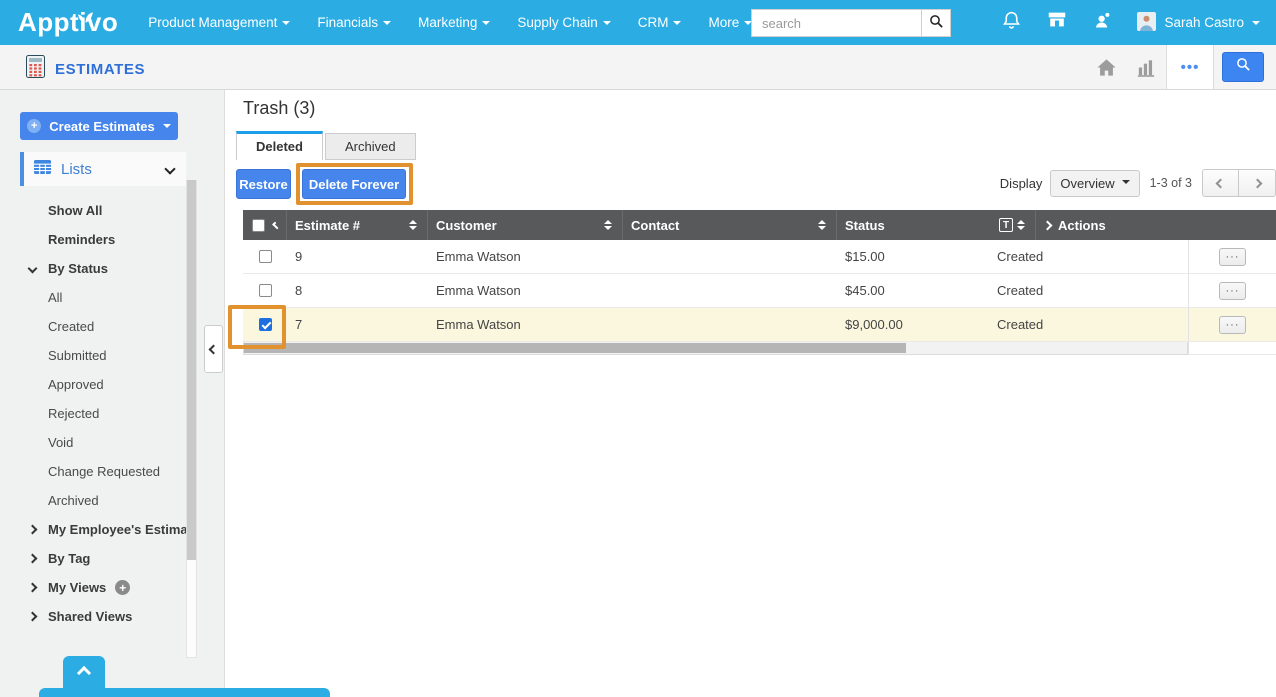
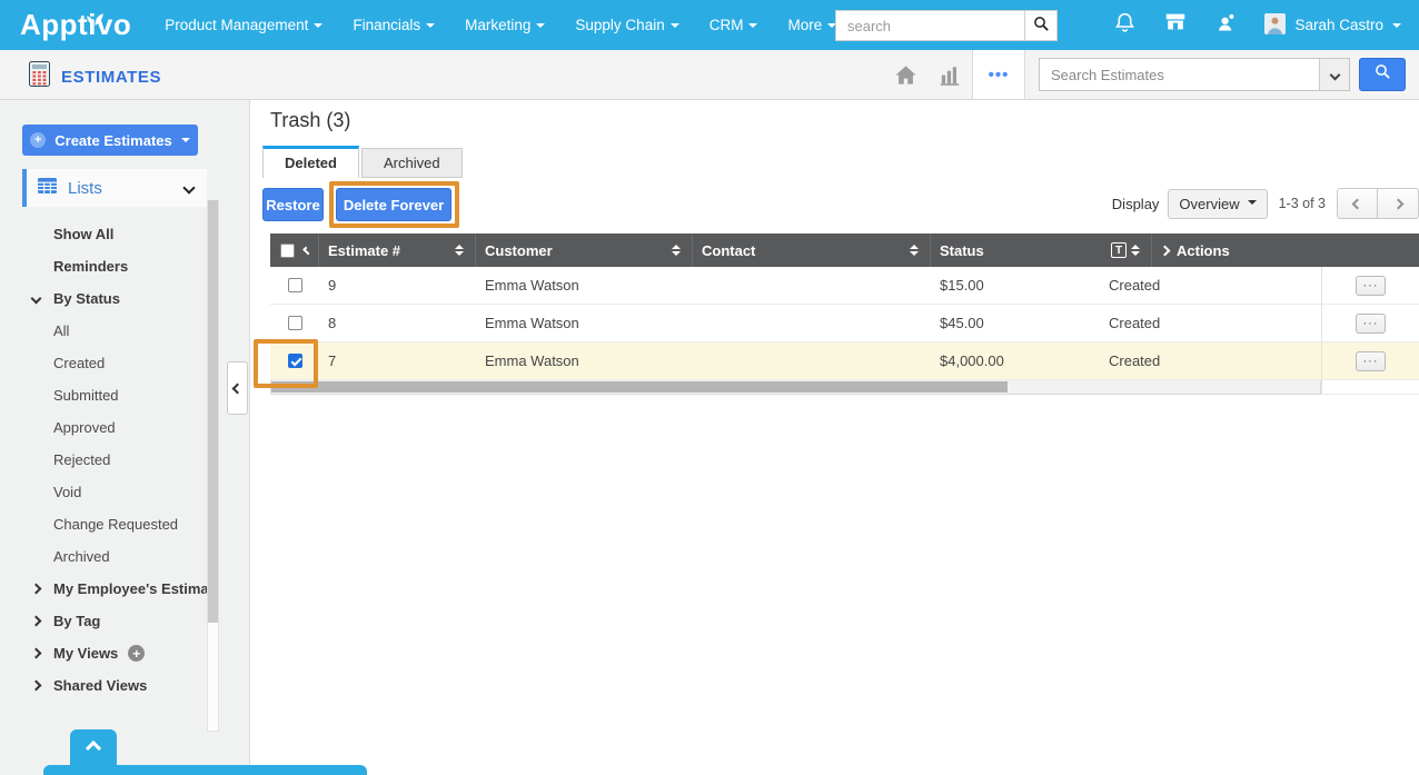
  Apptvo
  Product Management
  Financials
  Marketing
  Supply Chain
  CRM
  More
  search
  Sarah Castro
  ESTIMATES
  •••
+ Search Estimates
  +
  Create Estimates
  Lists
  Show All
  Reminders
  By Status
  All
  Created
  Submitted
  Approved
  Rejected
  Void
  Change Requested
  Archived
  My Employee's Estima
  By Tag
  My Views
  +
  Shared Views
  Trash (3)
  Deleted
  Archived
  Restore
  Delete Forever
  Display
  Overview
  1-3 of 3
  Estimate #
  Customer
  Contact
  Status
  T
  Actions
  9
  Emma Watson
  $15.00
  Created
  ···
  8
  Emma Watson
  $45.00
  Created
  ···
  7
  Emma Watson
- $9,000.00
+ $4,000.00
  Created
  ···
